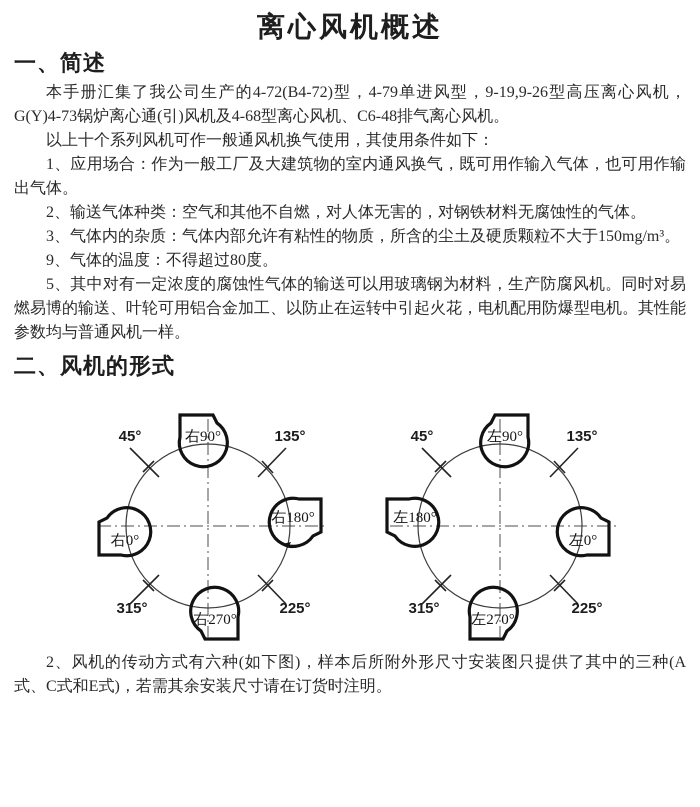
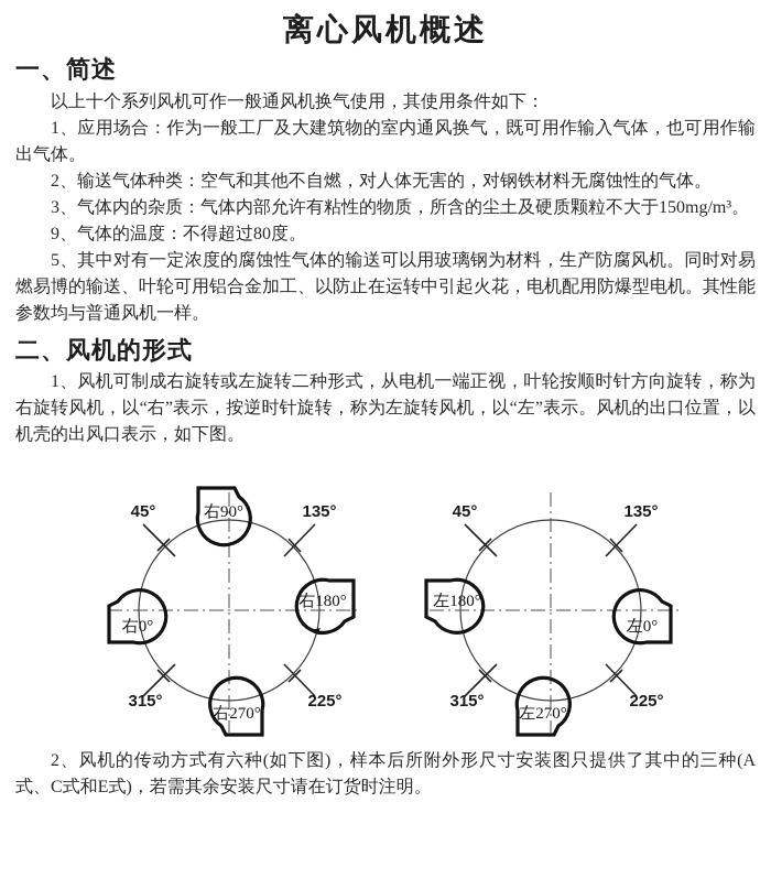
  离心风机概述
  一、简述
- 本手册汇集了我公司生产的4-72(B4-72)型，4-79单进风型，9-19,9-26型高压离心风机，G(Y)4-73锅炉离心通(引)风机及4-68型离心风机、C6-48排气离心风机。
  以上十个系列风机可作一般通风机换气使用，其使用条件如下：
  1、应用场合：作为一般工厂及大建筑物的室内通风换气，既可用作输入气体，也可用作输出气体。
  2、输送气体种类：空气和其他不自燃，对人体无害的，对钢铁材料无腐蚀性的气体。
  3、气体内的杂质：气体内部允许有粘性的物质，所含的尘土及硬质颗粒不大于150mg/m³。
  9、气体的温度：不得超过80度。
  5、其中对有一定浓度的腐蚀性气体的输送可以用玻璃钢为材料，生产防腐风机。同时对易燃易博的输送、叶轮可用铝合金加工、以防止在运转中引起火花，电机配用防爆型电机。其性能参数均与普通风机一样。
  二、风机的形式
+ 1、风机可制成右旋转或左旋转二种形式，从电机一端正视，叶轮按顺时针方向旋转，称为右旋转风机，以“右”表示，按逆时针旋转，称为左旋转风机，以“左”表示。风机的出口位置，以机壳的出风口表示，如下图。
  45°
  135°
  225°
  315°
  右90°
  右180°
  右270°
  右0°
  45°
  135°
  225°
  315°
- 左90°
  左0°
  左270°
  左180°
  2、风机的传动方式有六种(如下图)，样本后所附外形尺寸安装图只提供了其中的三种(A式、C式和E式)，若需其余安装尺寸请在订货时注明。
